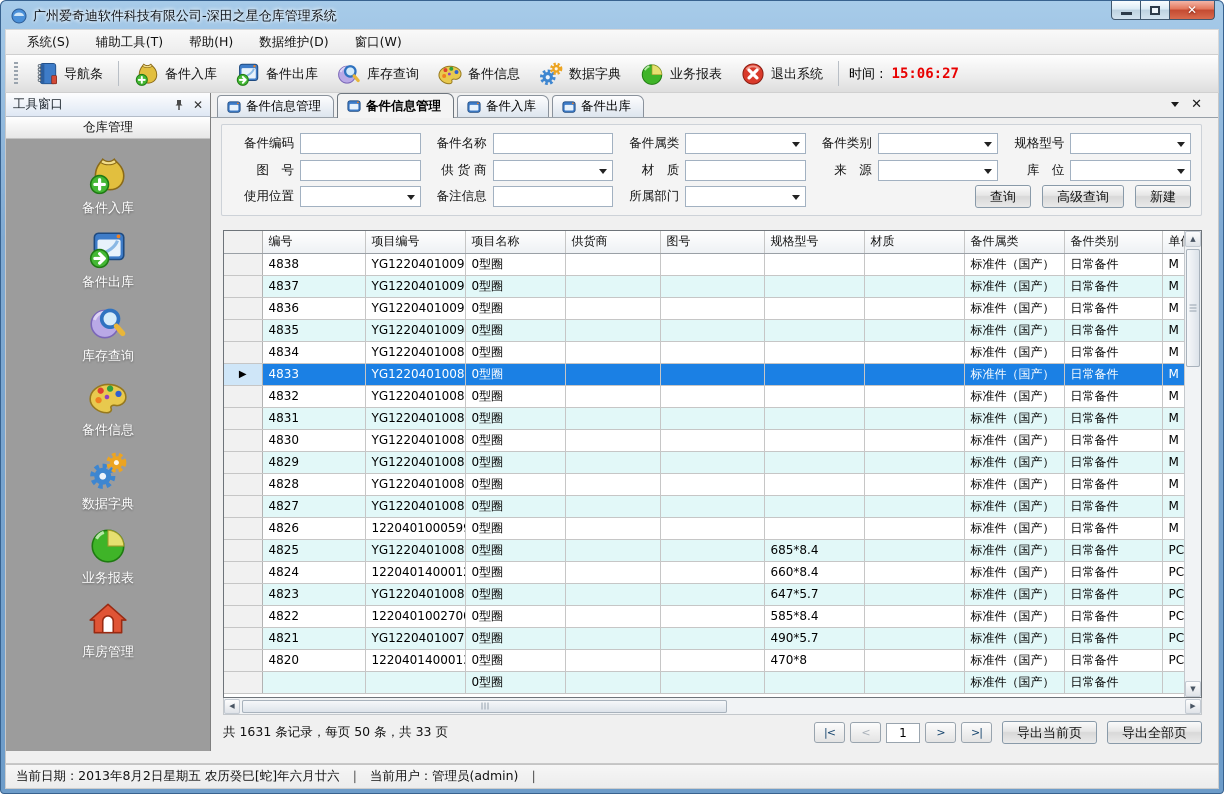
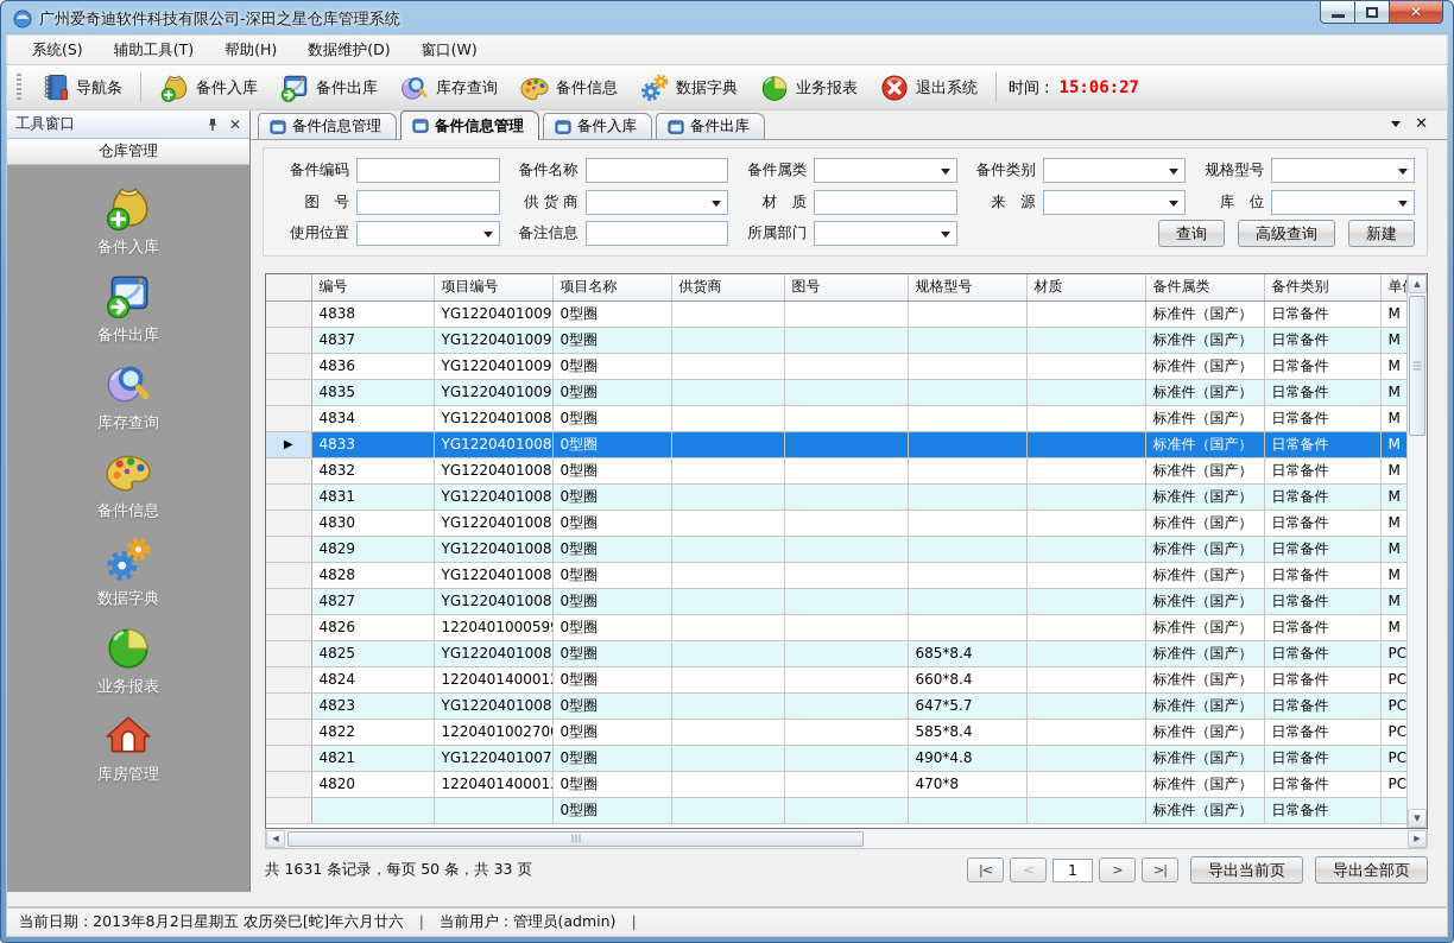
  广州爱奇迪软件科技有限公司-深田之星仓库管理系统
  ✕
  系统(S)
  辅助工具(T)
  帮助(H)
  数据维护(D)
  窗口(W)
  导航条
  备件入库
  备件出库
  库存查询
  备件信息
  数据字典
  业务报表
  退出系统
  时间 :
  15:06:27
  工具窗口
  ✕
  仓库管理
  备件入库
  备件出库
  库存查询
  备件信息
  数据字典
  业务报表
  库房管理
  备件信息管理
  备件信息管理
  备件入库
  备件出库
  ✕
  备件编码
  备件名称
  备件属类
  备件类别
  规格型号
  图 号
  供 货 商
  材 质
  来 源
  库 位
  使用位置
  备注信息
  所属部门
  查询
  高级查询
  新建
  	编号	项目编号	项目名称	供货商	图号	规格型号	材质	备件属类	备件类别	单
  	4838	YG1220401009	0型圈					标准件（国产）	日常备件	M
  	4837	YG1220401009	0型圈					标准件（国产）	日常备件	M
  	4836	YG1220401009	0型圈					标准件（国产）	日常备件	M
  	4835	YG1220401009	0型圈					标准件（国产）	日常备件	M
  	4834	YG1220401008	0型圈					标准件（国产）	日常备件	M
  ▶	4833	YG1220401008	0型圈					标准件（国产）	日常备件	M
  	4832	YG1220401008	0型圈					标准件（国产）	日常备件	M
  	4831	YG1220401008	0型圈					标准件（国产）	日常备件	M
  	4830	YG1220401008	0型圈					标准件（国产）	日常备件	M
  	4829	YG1220401008	0型圈					标准件（国产）	日常备件	M
  	4828	YG1220401008	0型圈					标准件（国产）	日常备件	M
  	4827	YG1220401008	0型圈					标准件（国产）	日常备件	M
  	4826	122040100059	0型圈					标准件（国产）	日常备件	M
  	4825	YG1220401008	0型圈			685*8.4		标准件（国产）	日常备件	PC
  	4824	122040140001	0型圈			660*8.4		标准件（国产）	日常备件	PC
  	4823	YG1220401008	0型圈			647*5.7		标准件（国产）	日常备件	PC
  	4822	122040100270	0型圈			585*8.4		标准件（国产）	日常备件	PC
- 	4821	YG1220401007	0型圈			490*5.7		标准件（国产）	日常备件	PC
+ 	4821	YG1220401007	0型圈			490*4.8		标准件（国产）	日常备件	PC
  	4820	122040140001	0型圈			470*8		标准件（国产）	日常备件	PC
  			0型圈					标准件（国产）	日常备件
  ▲
  ▼
  ◀
  ▶
  共 1631 条记录，每页 50 条，共 33 页
  |<
  <
  1
  >
  >|
  导出当前页
  导出全部页
  当前日期 : 2013年8月2日星期五 农历癸巳[蛇]年六月廿六
  ｜
  当前用户 : 管理员(admin)
  ｜
